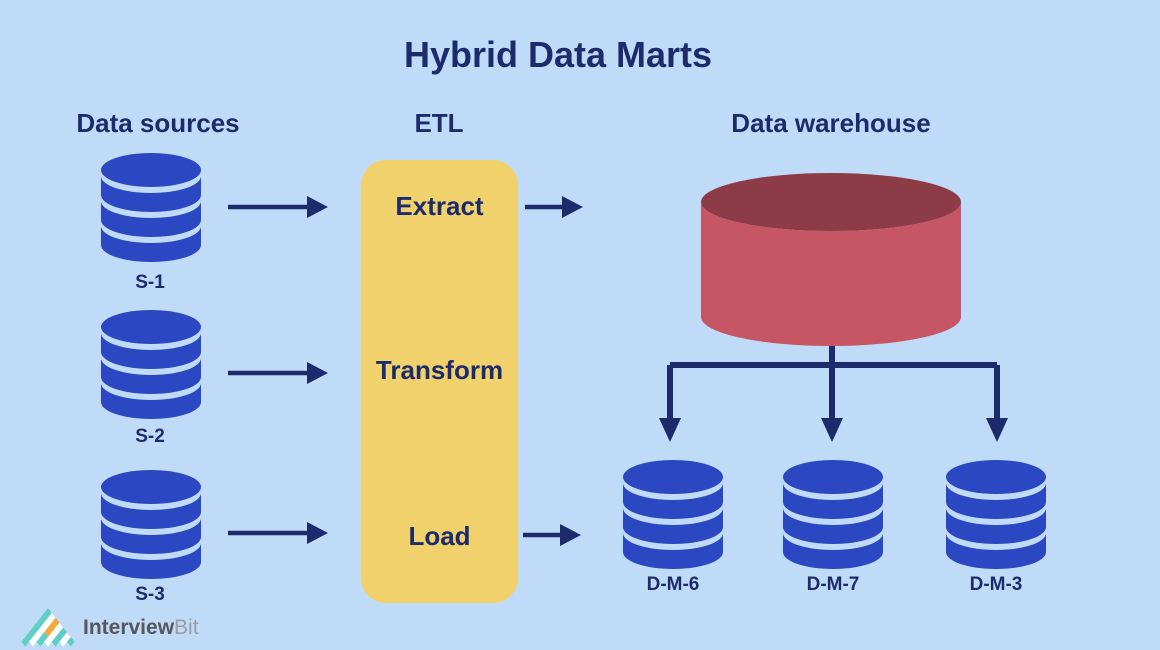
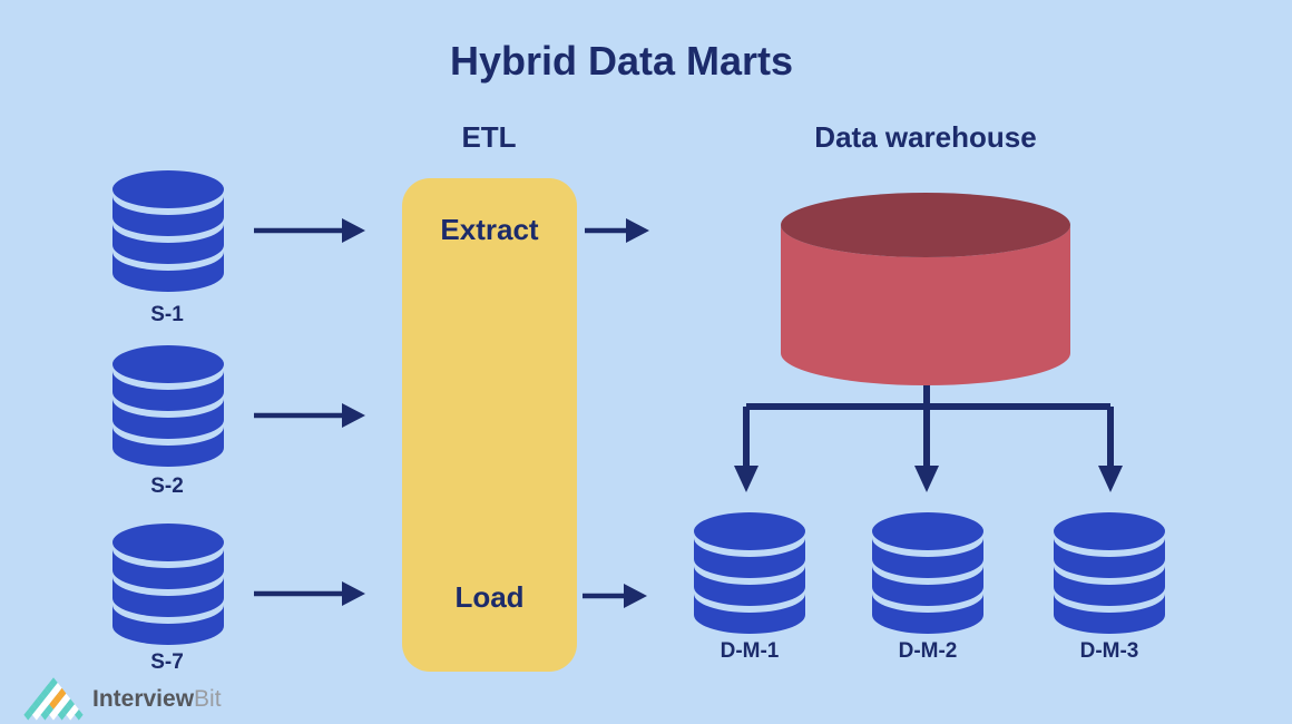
  Hybrid Data Marts
- Data sources
  ETL
  Data warehouse
  S-1
  S-2
- S-3
+ S-7
  Extract
- Transform
  Load
- D-M-6
+ D-M-1
- D-M-7
+ D-M-2
  D-M-3
  InterviewBit
